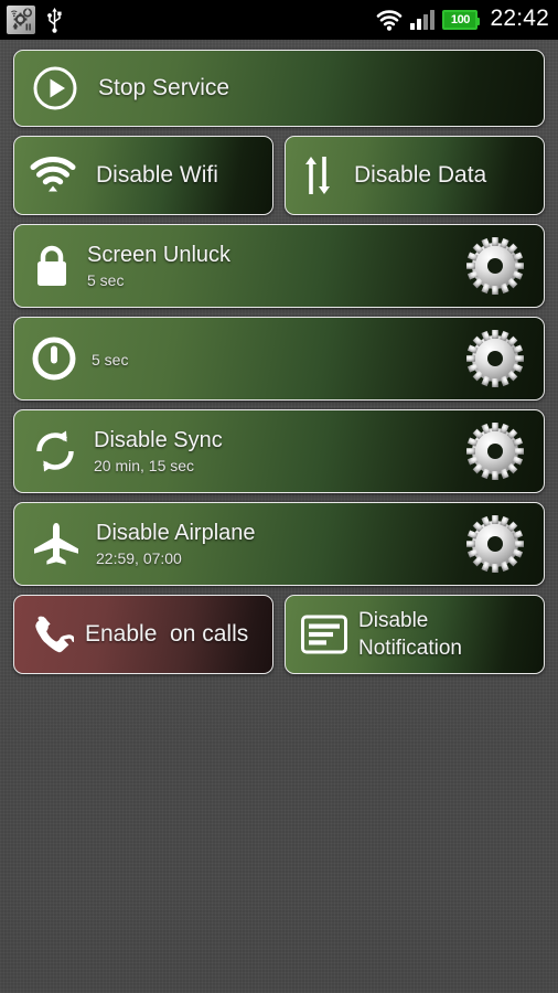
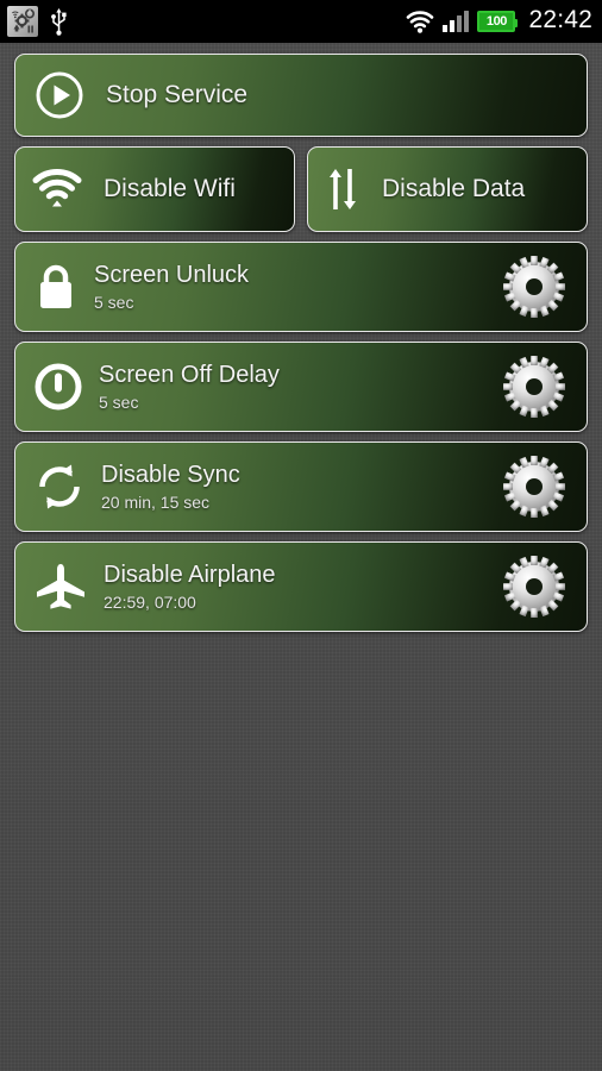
  100
  22:42
  Stop Service
  Disable Wifi
  Disable Data
  Screen Unluck
  5 sec
+ Screen Off Delay
  5 sec
  Disable Sync
  20 min, 15 sec
  Disable Airplane
  22:59, 07:00
- Enable on calls
- Disable
- Notification
